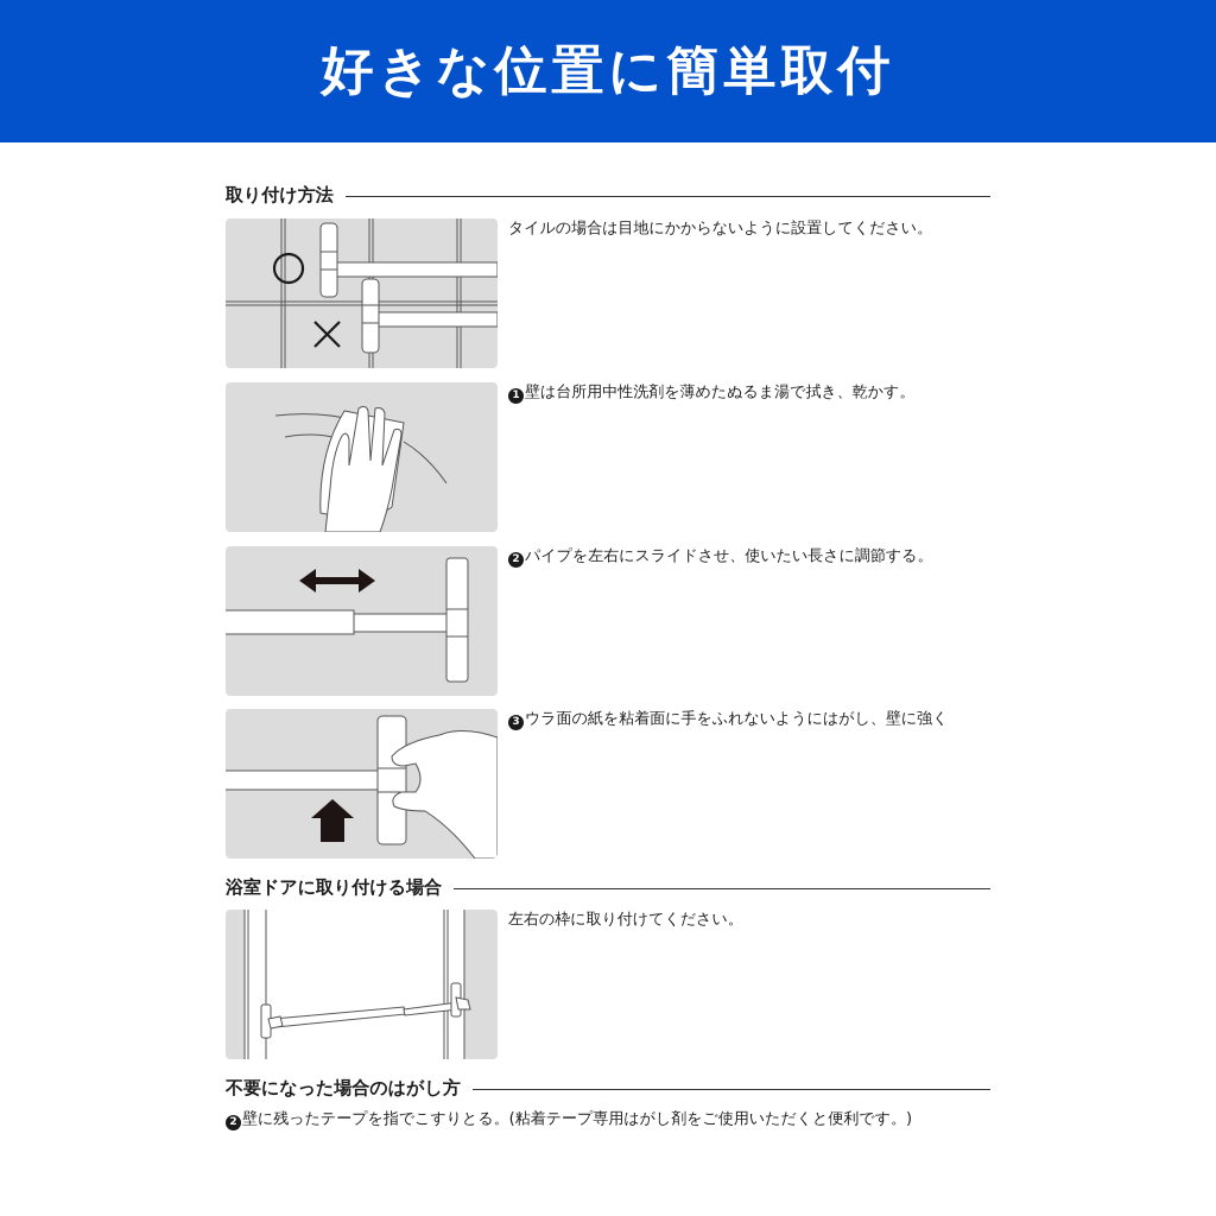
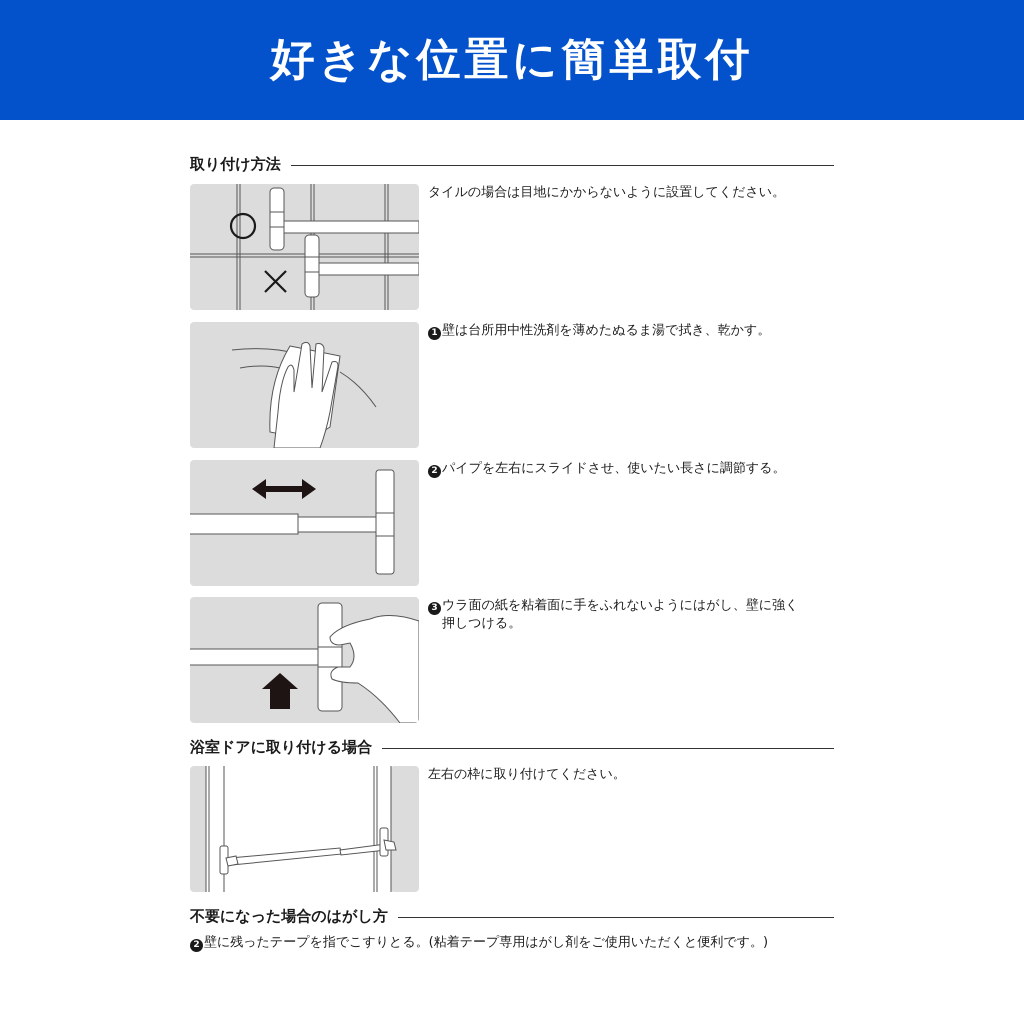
  好きな位置に簡単取付
  取り付け方法
  タイルの場合は目地にかからないように設置してください。
  1 壁は台所用中性洗剤を薄めたぬるま湯で拭き、乾かす。
  2 パイプを左右にスライドさせ、使いたい長さに調節する。
  3 ウラ面の紙を粘着面に手をふれないようにはがし、壁に強く
+ 押しつける。
  浴室ドアに取り付ける場合
  左右の枠に取り付けてください。
  不要になった場合のはがし方
  2 壁に残ったテープを指でこすりとる。(粘着テープ専用はがし剤をご使用いただくと便利です。)
